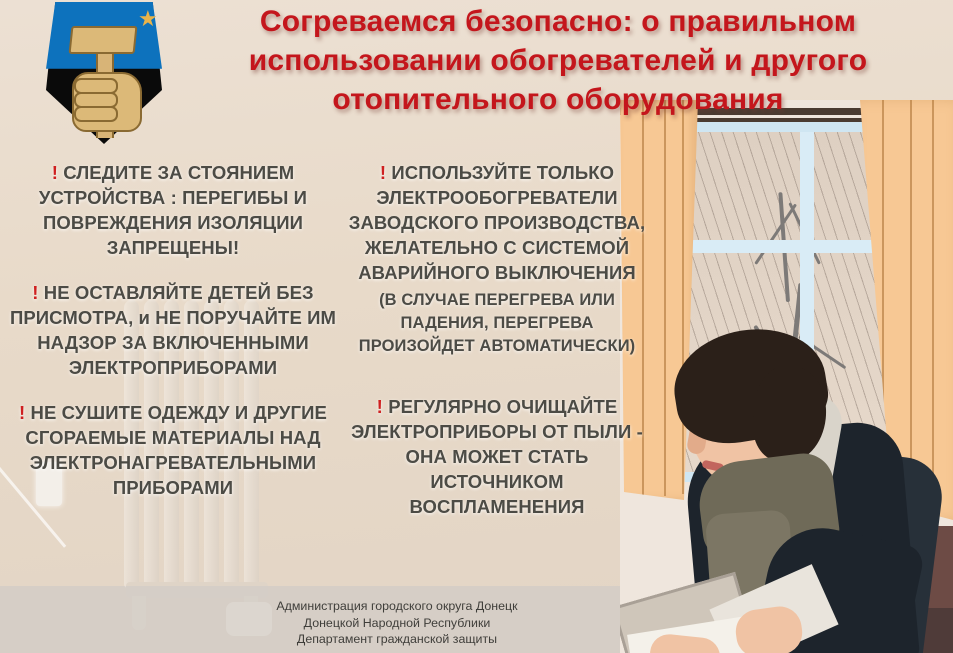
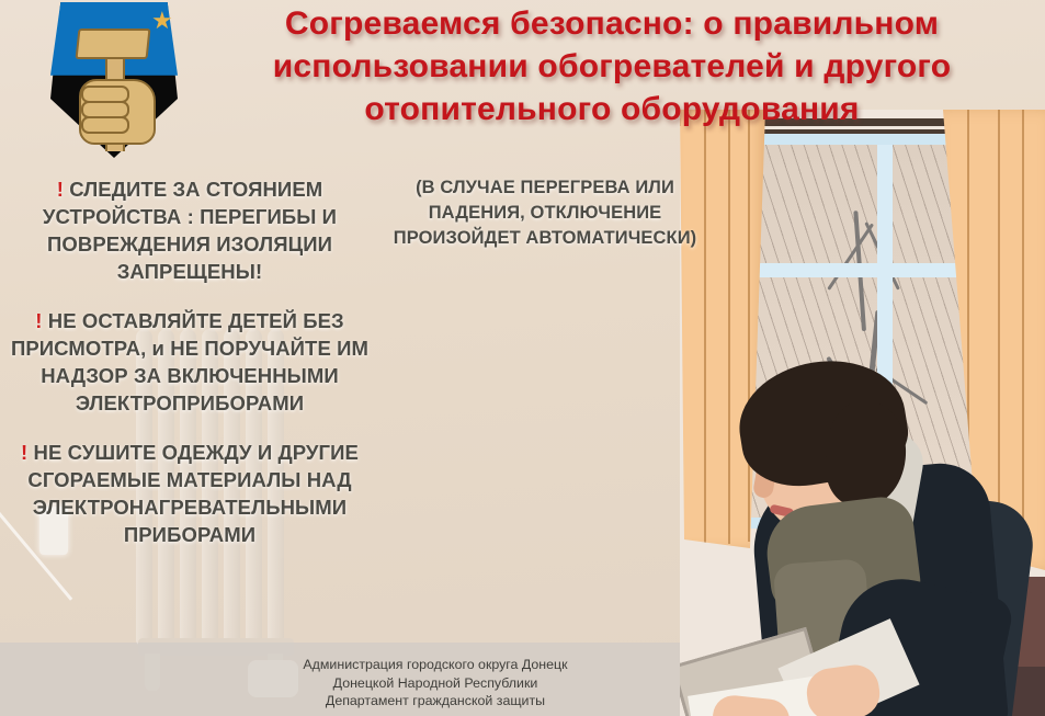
  Согреваемся безопасно: о правильном
  использовании обогревателей и другого
  отопительного оборудования
  ! СЛЕДИТЕ ЗА СТОЯНИЕМ УСТРОЙСТВА : ПЕРЕГИБЫ И ПОВРЕЖДЕНИЯ ИЗОЛЯЦИИ ЗАПРЕЩЕНЫ!
  ! НЕ ОСТАВЛЯЙТЕ ДЕТЕЙ БЕЗ ПРИСМОТРА, и НЕ ПОРУЧАЙТЕ ИМ НАДЗОР ЗА ВКЛЮЧЕННЫМИ ЭЛЕКТРОПРИБОРАМИ
  ! НЕ СУШИТЕ ОДЕЖДУ И ДРУГИЕ СГОРАЕМЫЕ МАТЕРИАЛЫ НАД ЭЛЕКТРОНАГРЕВАТЕЛЬНЫМИ ПРИБОРАМИ
- ! ИСПОЛЬЗУЙТЕ ТОЛЬКО ЭЛЕКТРООБОГРЕВАТЕЛИ ЗАВОДСКОГО ПРОИЗВОДСТВА, ЖЕЛАТЕЛЬНО С СИСТЕМОЙ АВАРИЙНОГО ВЫКЛЮЧЕНИЯ
- (В СЛУЧАЕ ПЕРЕГРЕВА ИЛИ ПАДЕНИЯ, ПЕРЕГРЕВА ПРОИЗОЙДЕТ АВТОМАТИЧЕСКИ)
+ (В СЛУЧАЕ ПЕРЕГРЕВА ИЛИ ПАДЕНИЯ, ОТКЛЮЧЕНИЕ ПРОИЗОЙДЕТ АВТОМАТИЧЕСКИ)
- ! РЕГУЛЯРНО ОЧИЩАЙТЕ ЭЛЕКТРОПРИБОРЫ ОТ ПЫЛИ - ОНА МОЖЕТ СТАТЬ ИСТОЧНИКОМ ВОСПЛАМЕНЕНИЯ
  Администрация городского округа Донецк
  Донецкой Народной Республики
  Департамент гражданской защиты
